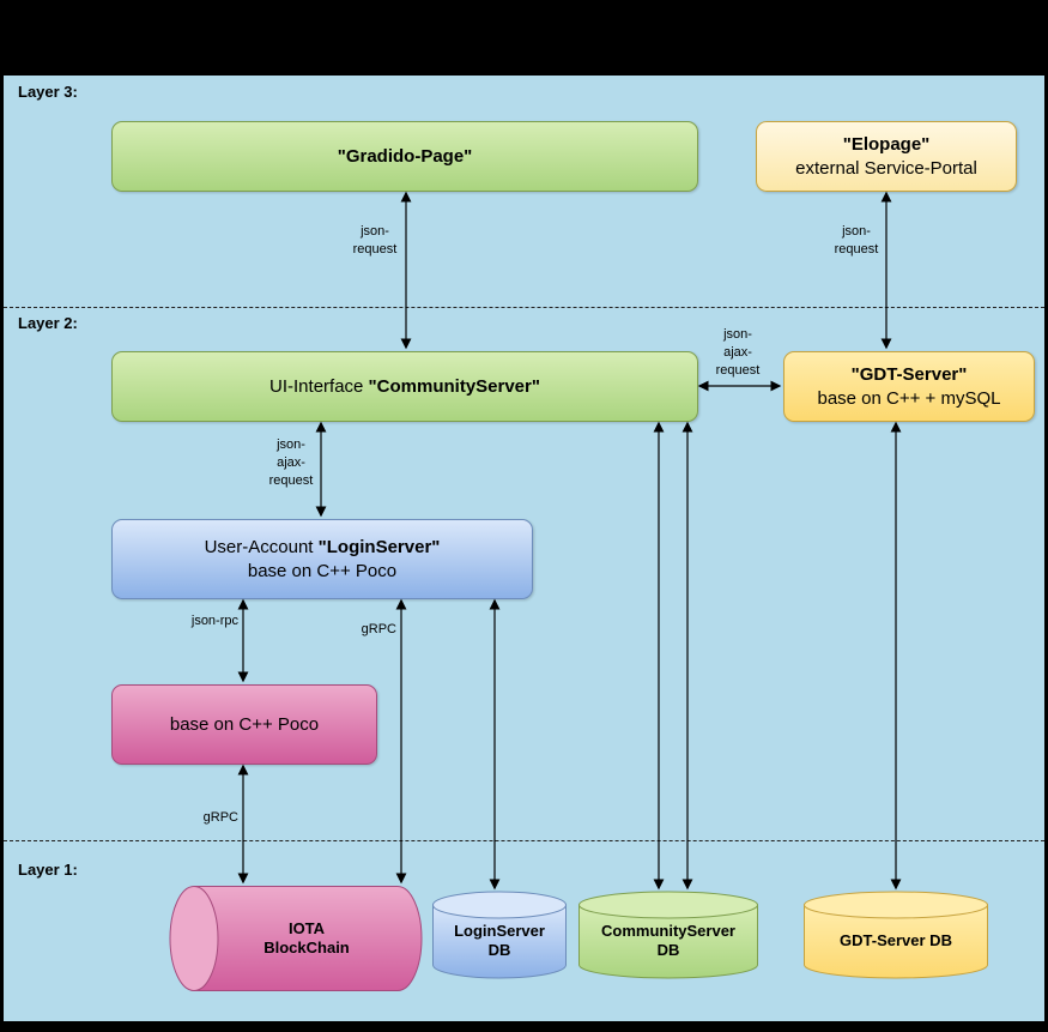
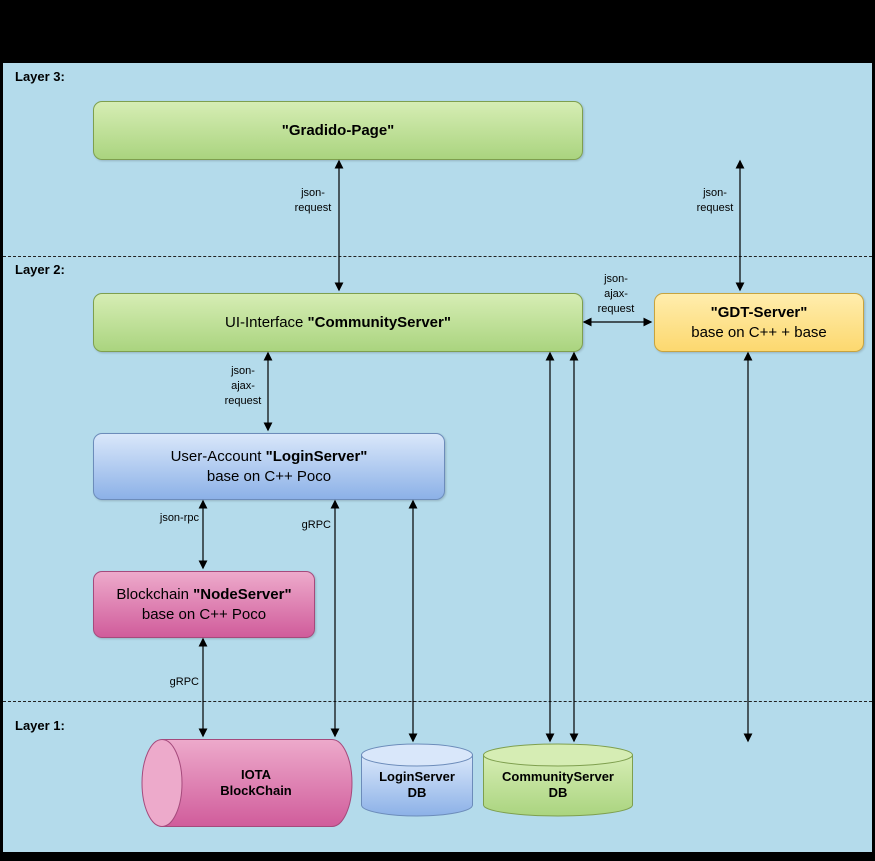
  Layer 3:
  Layer 2:
  Layer 1:
  "Gradido-Page"
- "Elopage"
- external Service-Portal
  UI-Interface "CommunityServer"
  "GDT-Server"
- base on C++ + mySQL
+ base on C++ + base
  User-Account "LoginServer"
  base on C++ Poco
+ Blockchain "NodeServer"
  base on C++ Poco
  IOTA
  BlockChain
  LoginServer
  DB
  CommunityServer
  DB
- GDT-Server DB
  json-
  request
  json-
  request
  json-
  ajax-
  request
  json-
  ajax-
  request
  json-rpc
  gRPC
  gRPC
